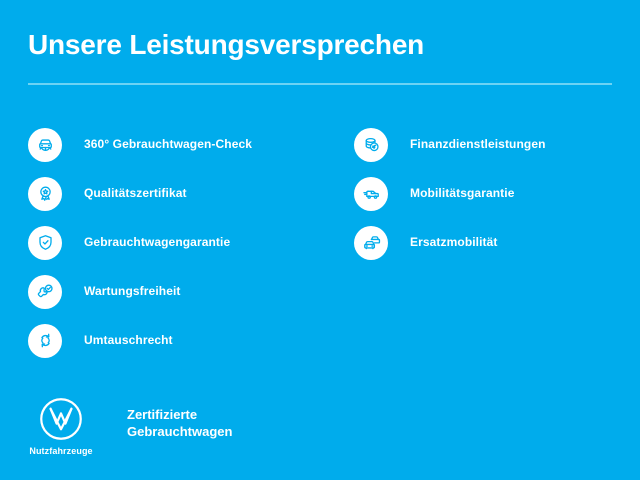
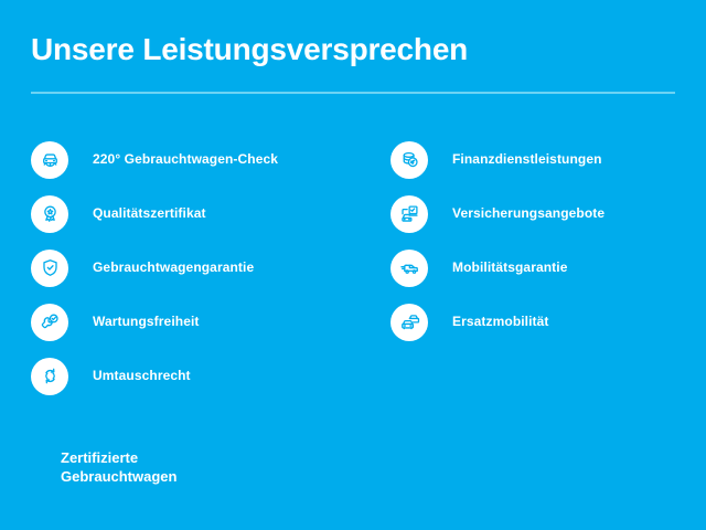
  Unsere Leistungsversprechen
- 360° Gebrauchtwagen-Check
+ 220° Gebrauchtwagen-Check
  Qualitätszertifikat
  Gebrauchtwagengarantie
  Wartungsfreiheit
  Umtauschrecht
  Finanzdienstleistungen
+ Versicherungsangebote
  Mobilitätsgarantie
  Ersatzmobilität
- Nutzfahrzeuge
  Zertifizierte
  Gebrauchtwagen
